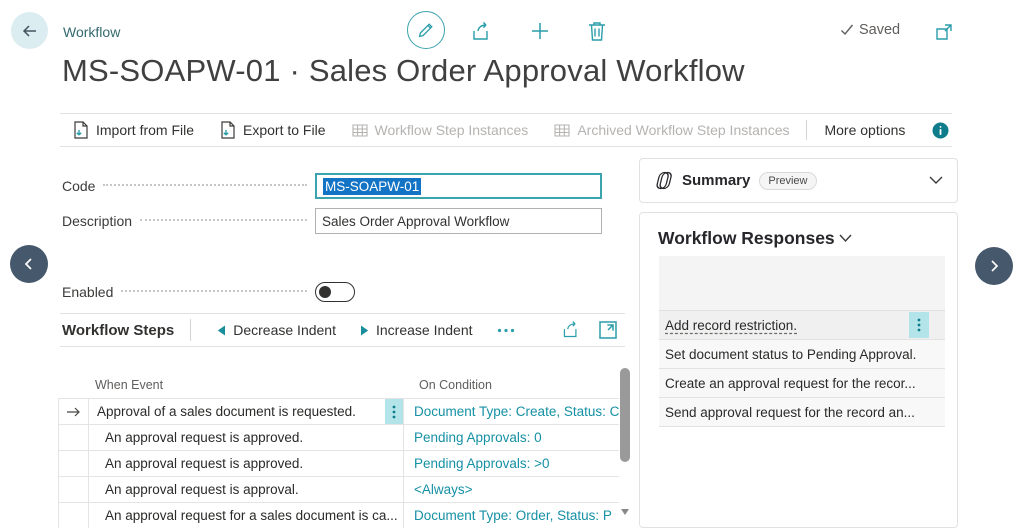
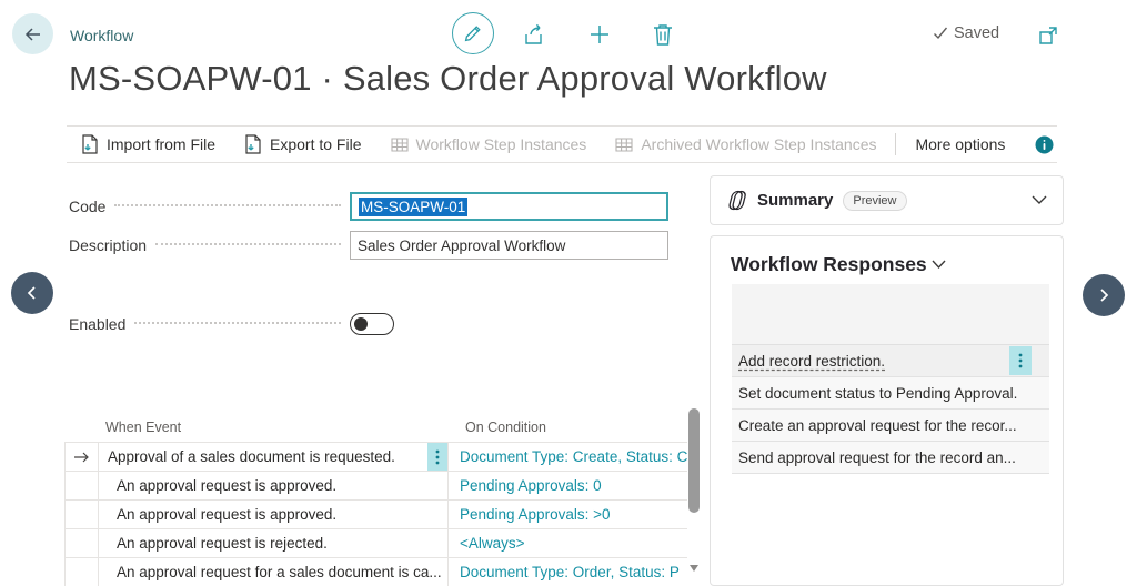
  Workflow
  Saved
  MS-SOAPW-01 · Sales Order Approval Workflow
  Import from File
  Export to File
  Workflow Step Instances
  Archived Workflow Step Instances
  More options
  Code
  MS-SOAPW-01
  Description
  Sales Order Approval Workflow
  Enabled
- Workflow Steps
- Decrease Indent
- Increase Indent
  When Event
  On Condition
  Approval of a sales document is requested.
  Document Type: Create, Status: C
  An approval request is approved.
  Pending Approvals: 0
  An approval request is approved.
  Pending Approvals: >0
- An approval request is approval.
+ An approval request is rejected.
  <Always>
  An approval request for a sales document is ca...
  Document Type: Order, Status: P
  Summary
  Preview
  Workflow Responses
  Add record restriction.
  Set document status to Pending Approval.
  Create an approval request for the recor...
  Send approval request for the record an...
